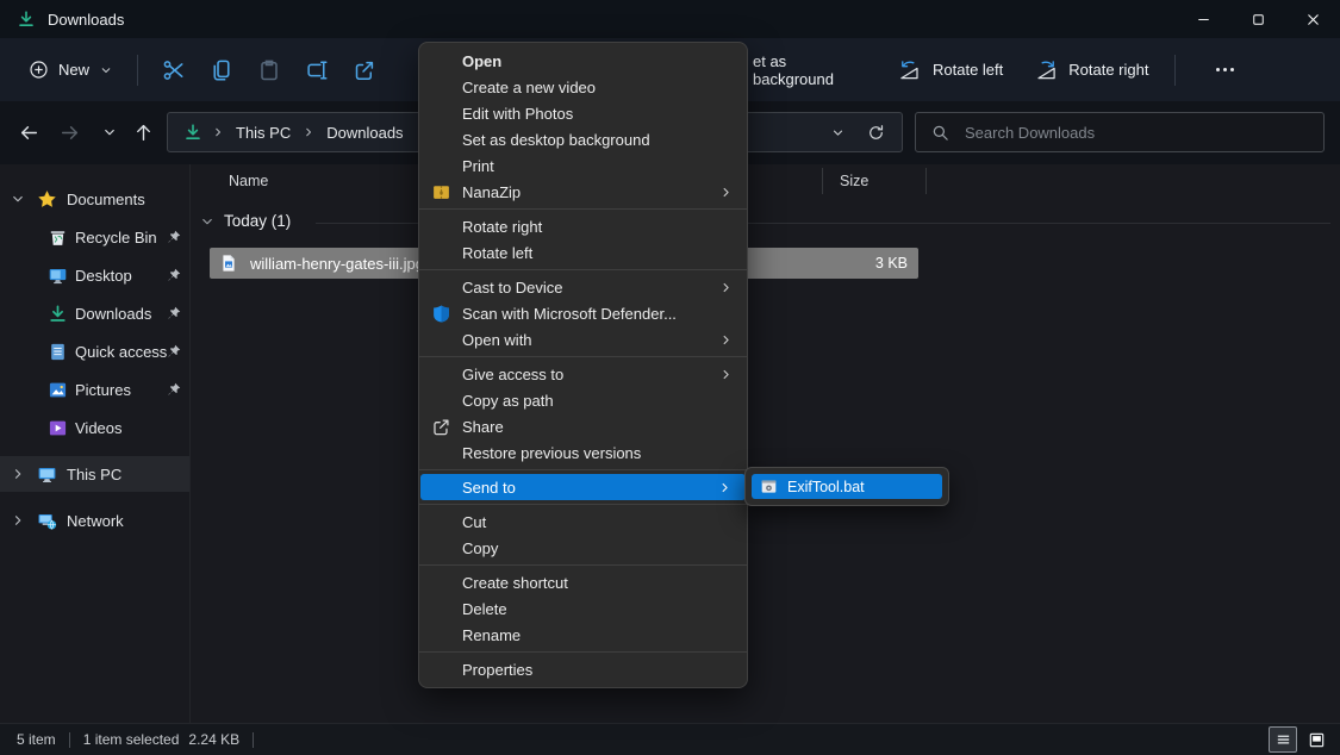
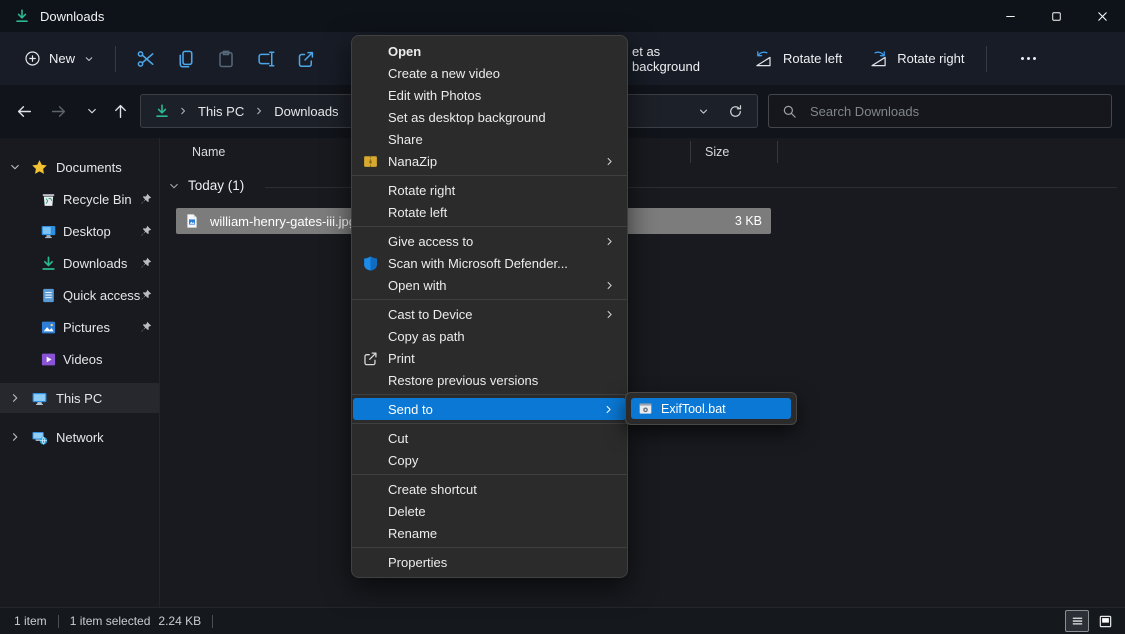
  Downloads
  New
  et as background
  Rotate left
  Rotate right
  This PC
  Downloads
  Search Downloads
  Documents
  Recycle Bin
  Desktop
  Downloads
  Quick access
  Pictures
  Videos
  This PC
  Network
  Name
  Size
  Today (1)
  william-henry-gates-iii.jp
  3 KB
- 5 item
+ 1 item
  1 item selected
  2.24 KB
  Open
  Create a new video
  Edit with Photos
  Set as desktop background
- Print
+ Share
  NanaZip
  Rotate right
  Rotate left
- Cast to Device
+ Give access to
  Scan with Microsoft Defender...
  Open with
- Give access to
+ Cast to Device
  Copy as path
- Share
+ Print
  Restore previous versions
  Send to
  Cut
  Copy
  Create shortcut
  Delete
  Rename
  Properties
  ExifTool.bat
